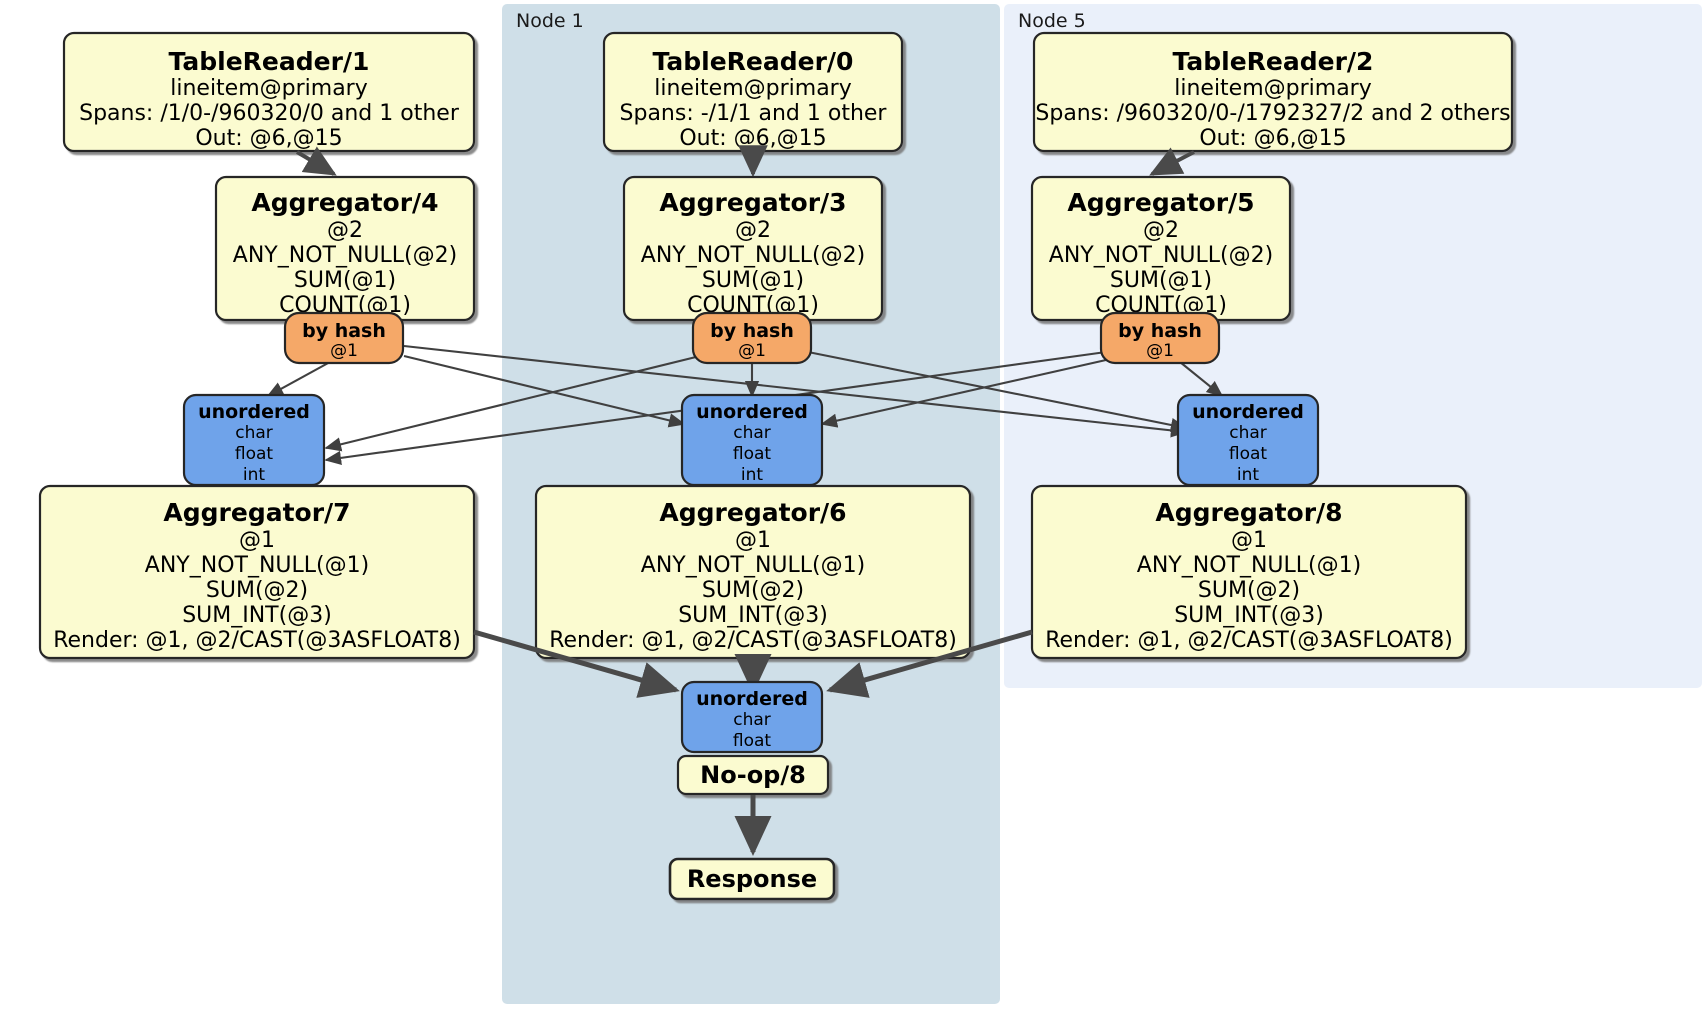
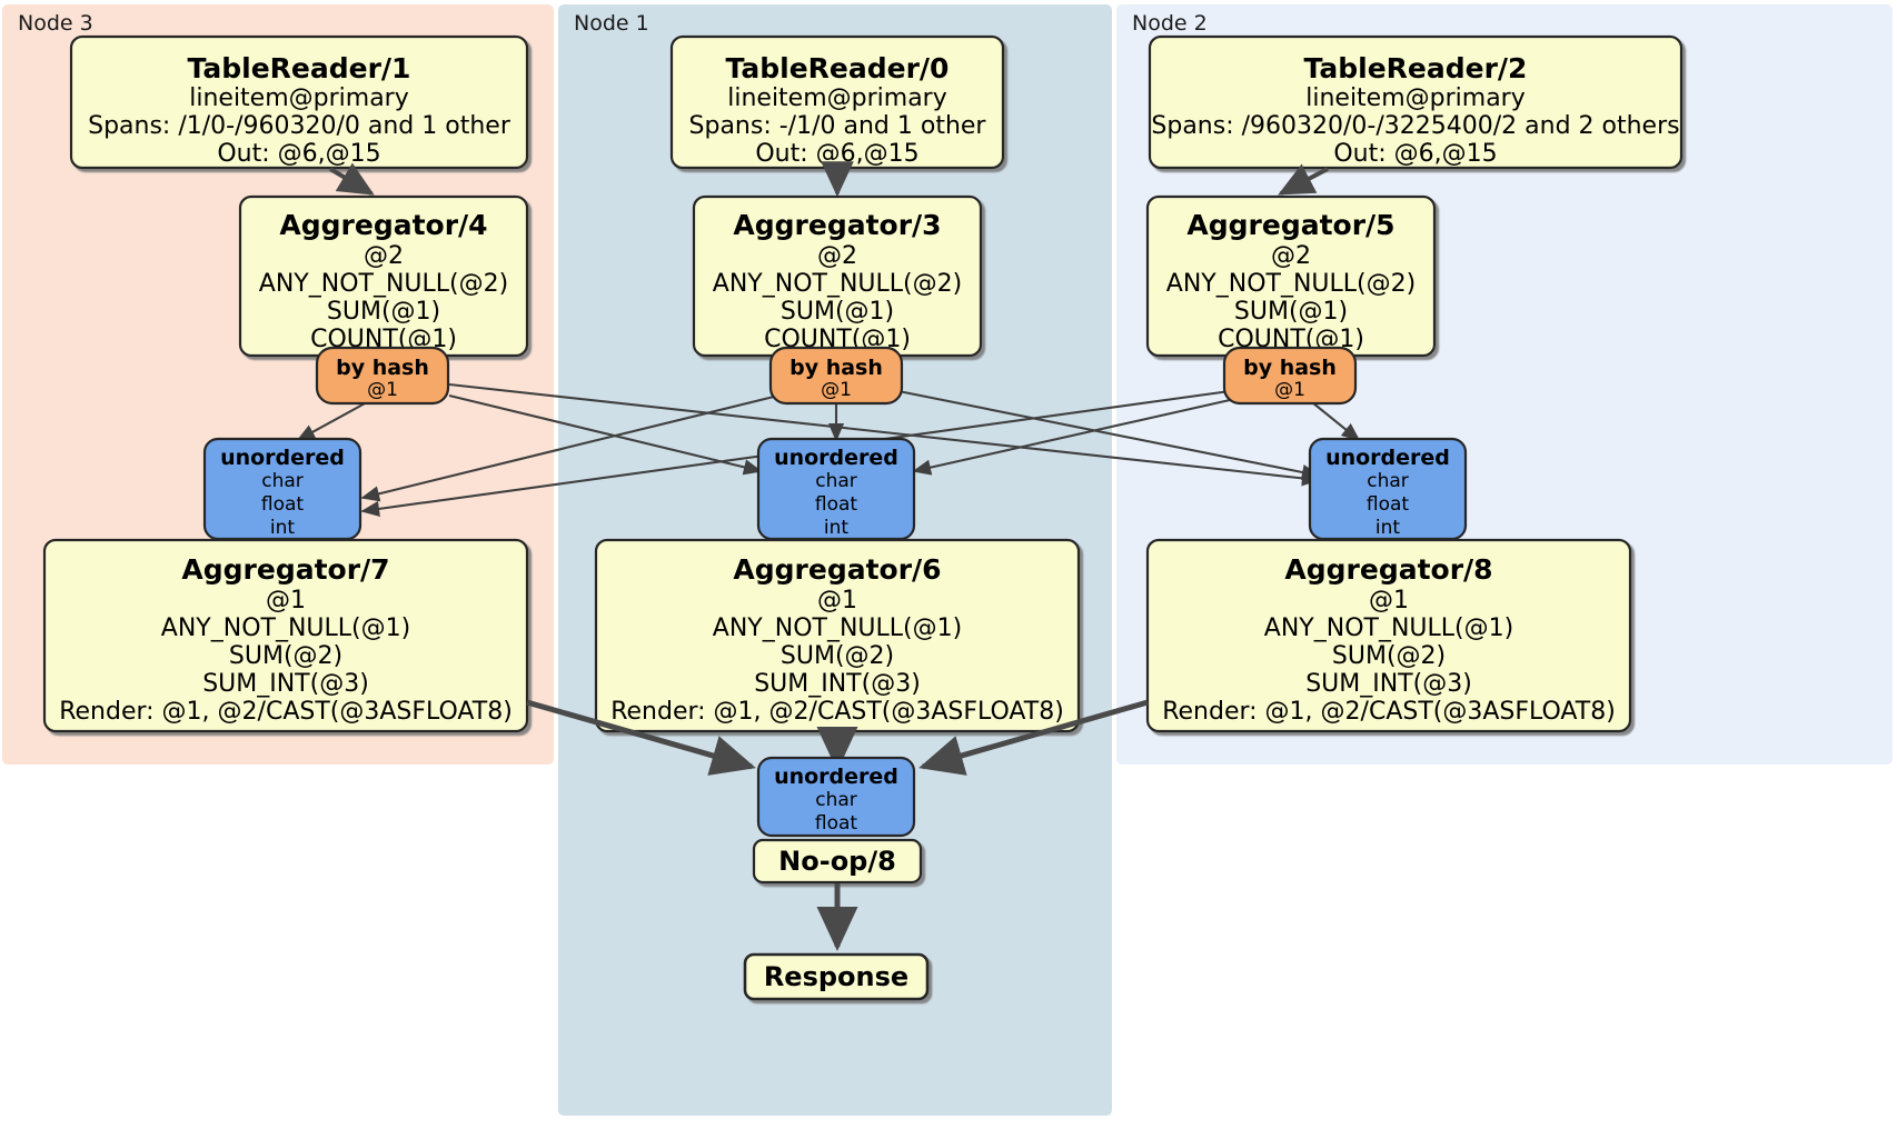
+ Node 3
  Node 1
- Node 5
+ Node 2
  TableReader/1
  lineitem@primary
  Spans: /1/0-/960320/0 and 1 other
  Out: @6,@15
  TableReader/0
  lineitem@primary
- Spans: -/1/1 and 1 other
+ Spans: -/1/0 and 1 other
  Out: @6,@15
  TableReader/2
  lineitem@primary
- Spans: /960320/0-/1792327/2 and 2 others
+ Spans: /960320/0-/3225400/2 and 2 others
  Out: @6,@15
  Aggregator/4
  @2
  ANY_NOT_NULL(@2)
  SUM(@1)
  COUNT(@1)
  Aggregator/3
  @2
  ANY_NOT_NULL(@2)
  SUM(@1)
  COUNT(@1)
  Aggregator/5
  @2
  ANY_NOT_NULL(@2)
  SUM(@1)
  COUNT(@1)
  by hash
  @1
  by hash
  @1
  by hash
  @1
  unordered
  char
  float
  int
  unordered
  char
  float
  int
  unordered
  char
  float
  int
  Aggregator/7
  @1
  ANY_NOT_NULL(@1)
  SUM(@2)
  SUM_INT(@3)
  Render: @1, @2/CAST(@3ASFLOAT8)
  Aggregator/6
  @1
  ANY_NOT_NULL(@1)
  SUM(@2)
  SUM_INT(@3)
  Render: @1, @2/CAST(@3ASFLOAT8)
  Aggregator/8
  @1
  ANY_NOT_NULL(@1)
  SUM(@2)
  SUM_INT(@3)
  Render: @1, @2/CAST(@3ASFLOAT8)
  unordered
  char
  float
  No-op/8
  Response
